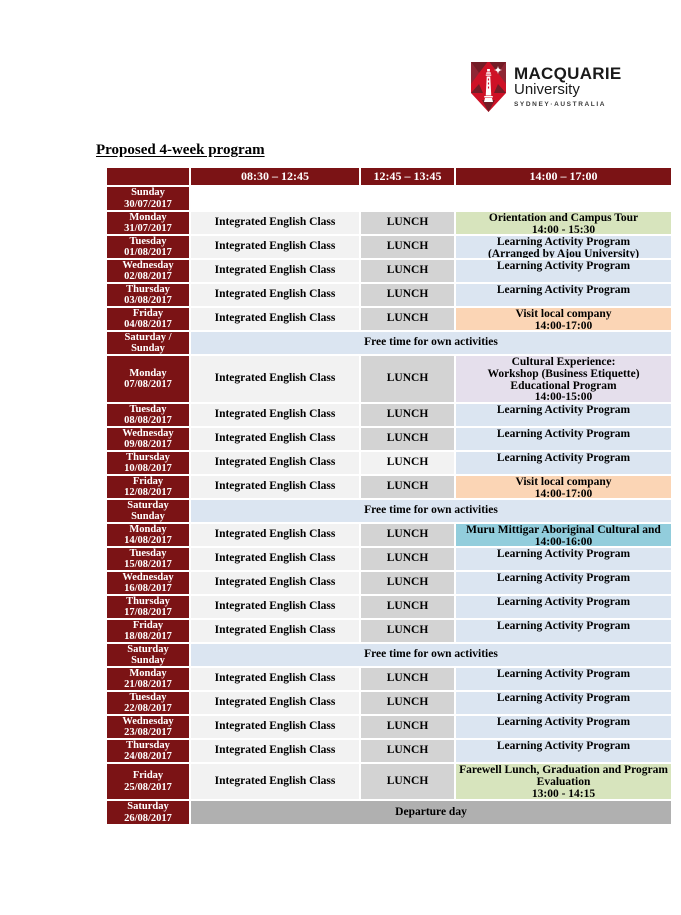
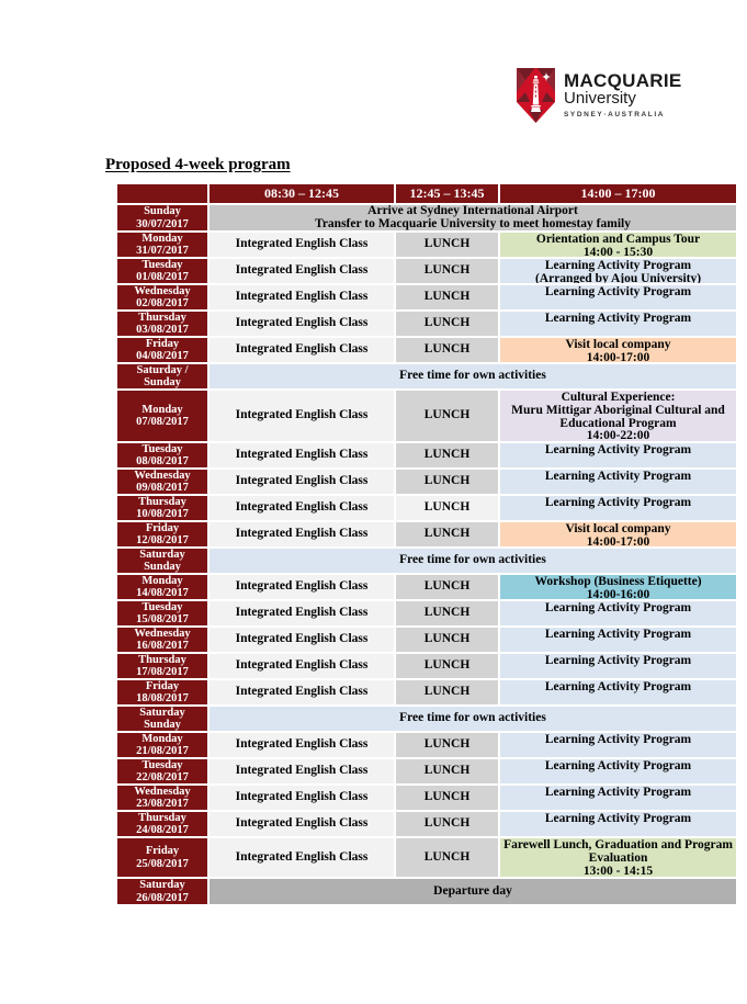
  MACQUARIE
  University
  Proposed 4-week program
  08:30 – 12:45
  12:45 – 13:45
  14:00 – 17:00
  Sunday
  30/07/2017
+ Arrive at Sydney International Airport
+ Transfer to Macquarie University to meet homestay family
  Monday
  31/07/2017
  Integrated English Class
  LUNCH
  Orientation and Campus Tour
  14:00 - 15:30
  Tuesday
  01/08/2017
  Integrated English Class
  LUNCH
  Learning Activity Program
  (Arranged by Ajou University)
  Wednesday
  02/08/2017
  Integrated English Class
  LUNCH
  Learning Activity Program
  Thursday
  03/08/2017
  Integrated English Class
  LUNCH
  Learning Activity Program
  Friday
  04/08/2017
  Integrated English Class
  LUNCH
  Visit local company
  14:00-17:00
  Saturday /
  Sunday
  Free time for own activities
  Monday
  07/08/2017
  Integrated English Class
  LUNCH
  Cultural Experience:
- Workshop (Business Etiquette)
+ Muru Mittigar Aboriginal Cultural and
  Educational Program
- 14:00-15:00
+ 14:00-22:00
  Tuesday
  08/08/2017
  Integrated English Class
  LUNCH
  Learning Activity Program
  Wednesday
  09/08/2017
  Integrated English Class
  LUNCH
  Learning Activity Program
  Thursday
  10/08/2017
  Integrated English Class
  LUNCH
  Learning Activity Program
  Friday
  12/08/2017
  Integrated English Class
  LUNCH
  Visit local company
  14:00-17:00
  Saturday
  Sunday
  Free time for own activities
  Monday
  14/08/2017
  Integrated English Class
  LUNCH
- Muru Mittigar Aboriginal Cultural and
+ Workshop (Business Etiquette)
  14:00-16:00
  Tuesday
  15/08/2017
  Integrated English Class
  LUNCH
  Learning Activity Program
  Wednesday
  16/08/2017
  Integrated English Class
  LUNCH
  Learning Activity Program
  Thursday
  17/08/2017
  Integrated English Class
  LUNCH
  Learning Activity Program
  Friday
  18/08/2017
  Integrated English Class
  LUNCH
  Learning Activity Program
  Saturday
  Sunday
  Free time for own activities
  Monday
  21/08/2017
  Integrated English Class
  LUNCH
  Learning Activity Program
  Tuesday
  22/08/2017
  Integrated English Class
  LUNCH
  Learning Activity Program
  Wednesday
  23/08/2017
  Integrated English Class
  LUNCH
  Learning Activity Program
  Thursday
  24/08/2017
  Integrated English Class
  LUNCH
  Learning Activity Program
  Friday
  25/08/2017
  Integrated English Class
  LUNCH
  Farewell Lunch, Graduation and Program
  Evaluation
  13:00 - 14:15
  Saturday
  26/08/2017
  Departure day
